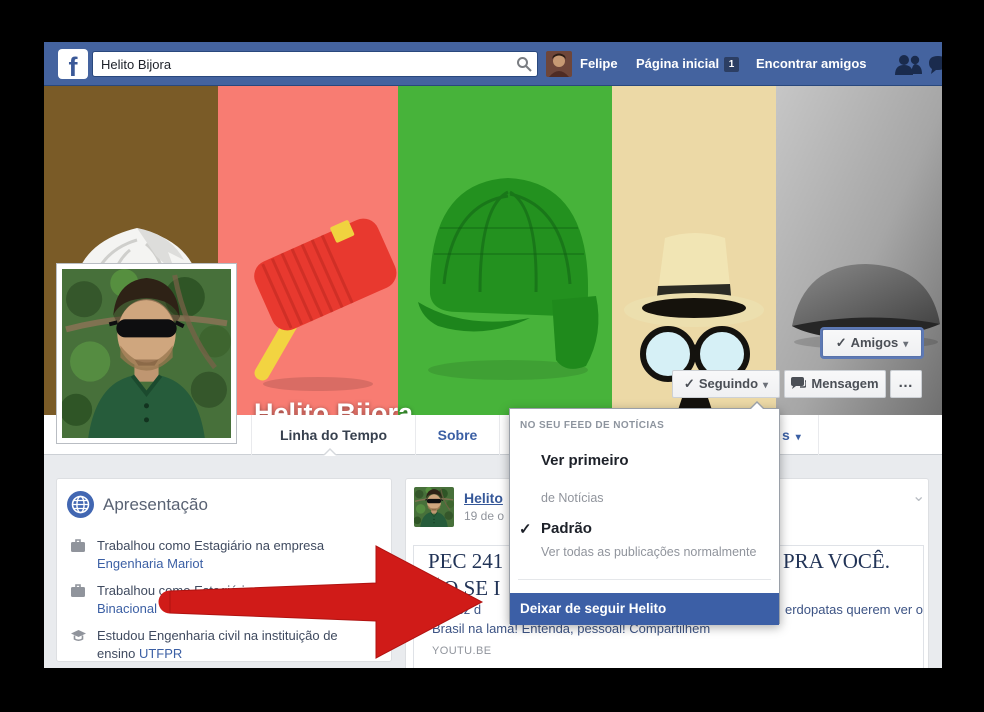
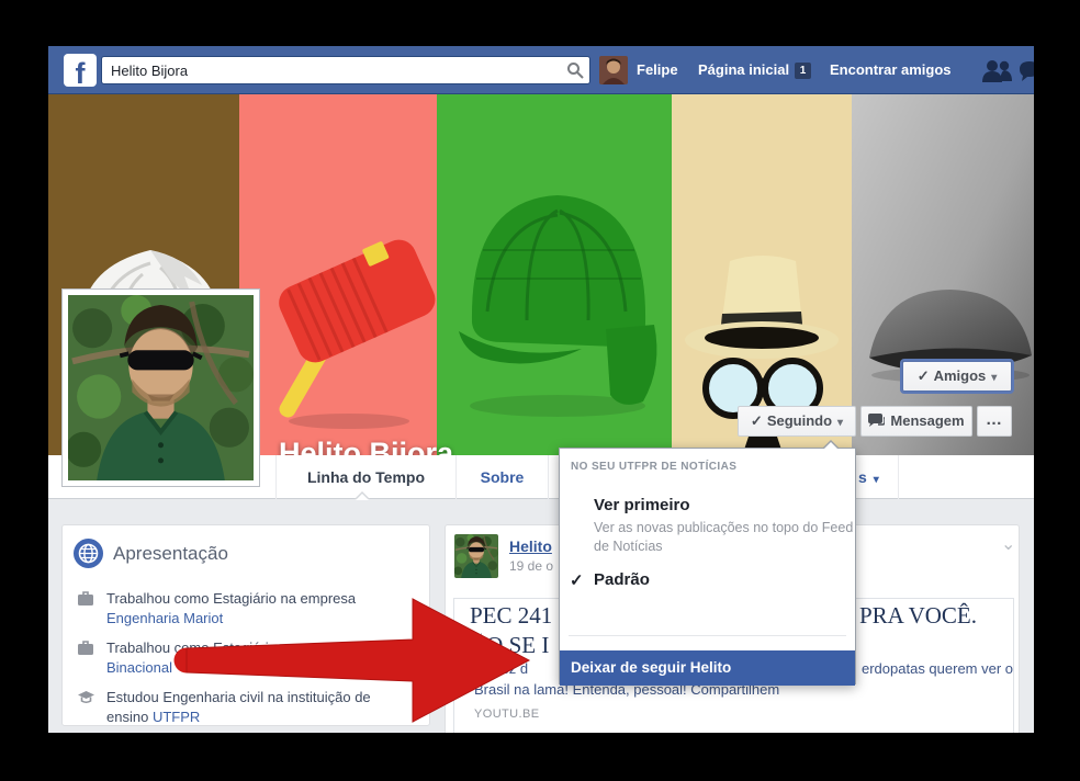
  f
  Helito Bijora
  Felipe
  Página inicial
  1
  Encontrar amigos
  Helito Bijora
  ✓ Amigos ▾
  ✓ Seguindo ▾
  Mensagem
  …
  Linha do Tempo
  Sobre
  s ▾
  Apresentação
  Trabalhou como Estagiário na empresa Engenharia Mariot
  Estudou Engenharia civil na instituição de ensino UTFPR
  Helito
  19 de o
  ⌄
  PEC 241
  PRA VOCÊ.
  erdopatas querem ver o
  Brasil na lama! Entenda, pessoal! Compartilhem
  YOUTU.BE
- NO SEU FEED DE NOTÍCIAS
+ NO SEU UTFPR DE NOTÍCIAS
  Ver primeiro
+ Ver as novas publicações no topo do Feed
  de Notícias
  ✓
  Padrão
- Ver todas as publicações normalmente
  Deixar de seguir Helito
